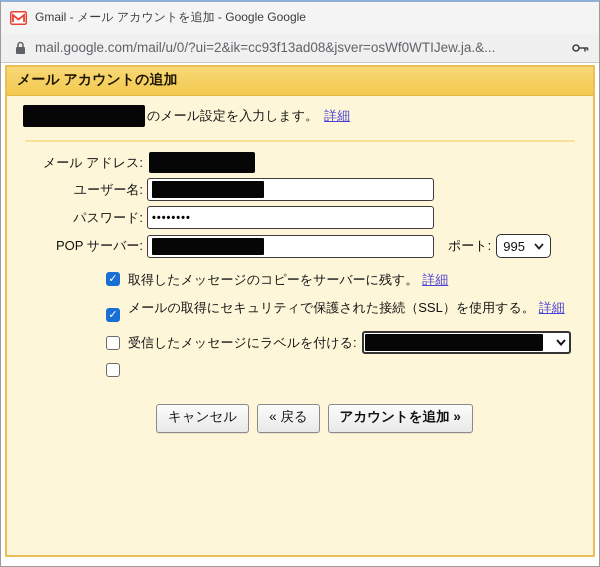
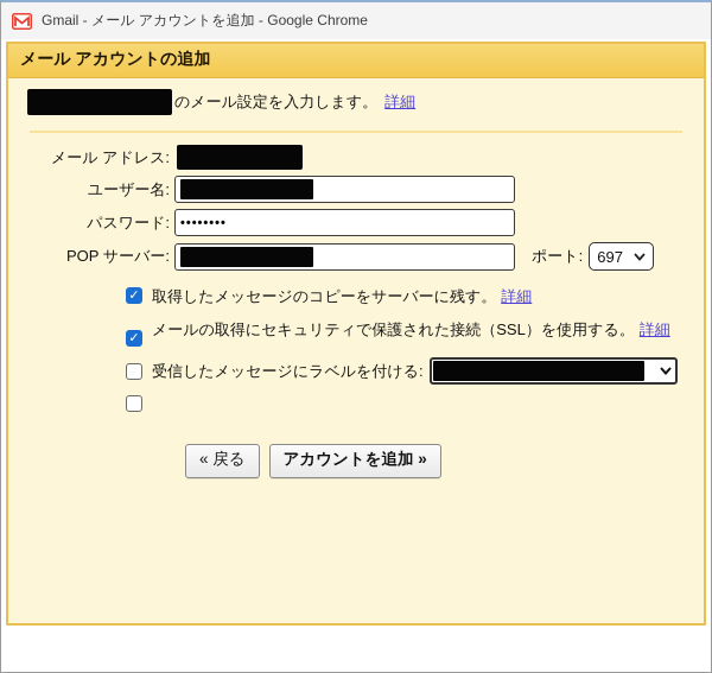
- Gmail - メール アカウントを追加 - Google Google
+ Gmail - メール アカウントを追加 - Google Chrome
- mail.google.com/mail/u/0/?ui=2&ik=cc93f13ad08&jsver=osWf0WTIJew.ja.&...
  メール アカウントの追加
  のメール設定を入力します。
  詳細
  メール アドレス:
  ユーザー名:
  パスワード:
  ••••••••
  POP サーバー:
  ポート:
- 995
+ 697
  ✓
  取得したメッセージのコピーをサーバーに残す。 詳細
  ✓
  メールの取得にセキュリティで保護された接続（SSL）を使用する。 詳細
  受信したメッセージにラベルを付ける:
- キャンセル
  « 戻る
  アカウントを追加 »
